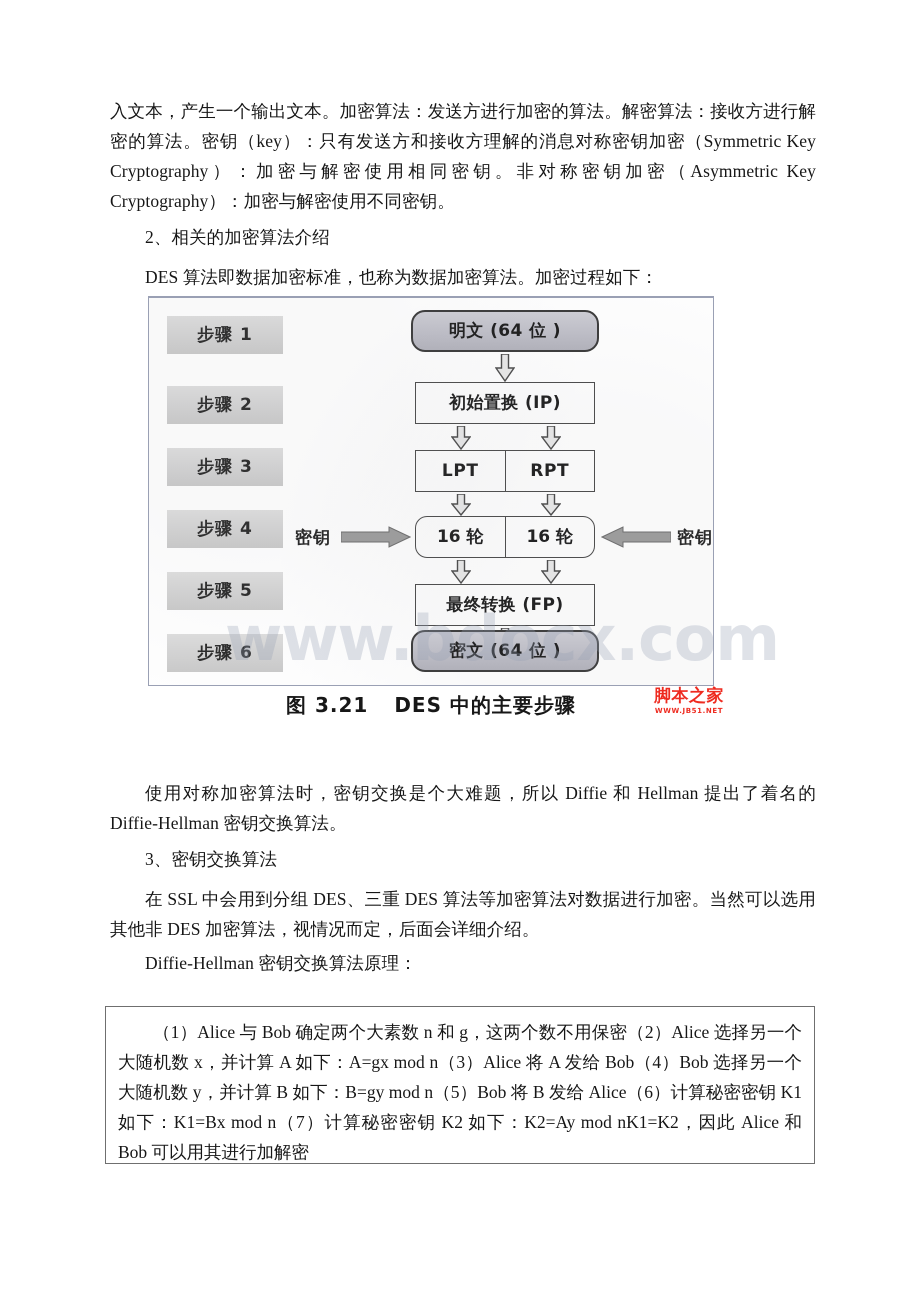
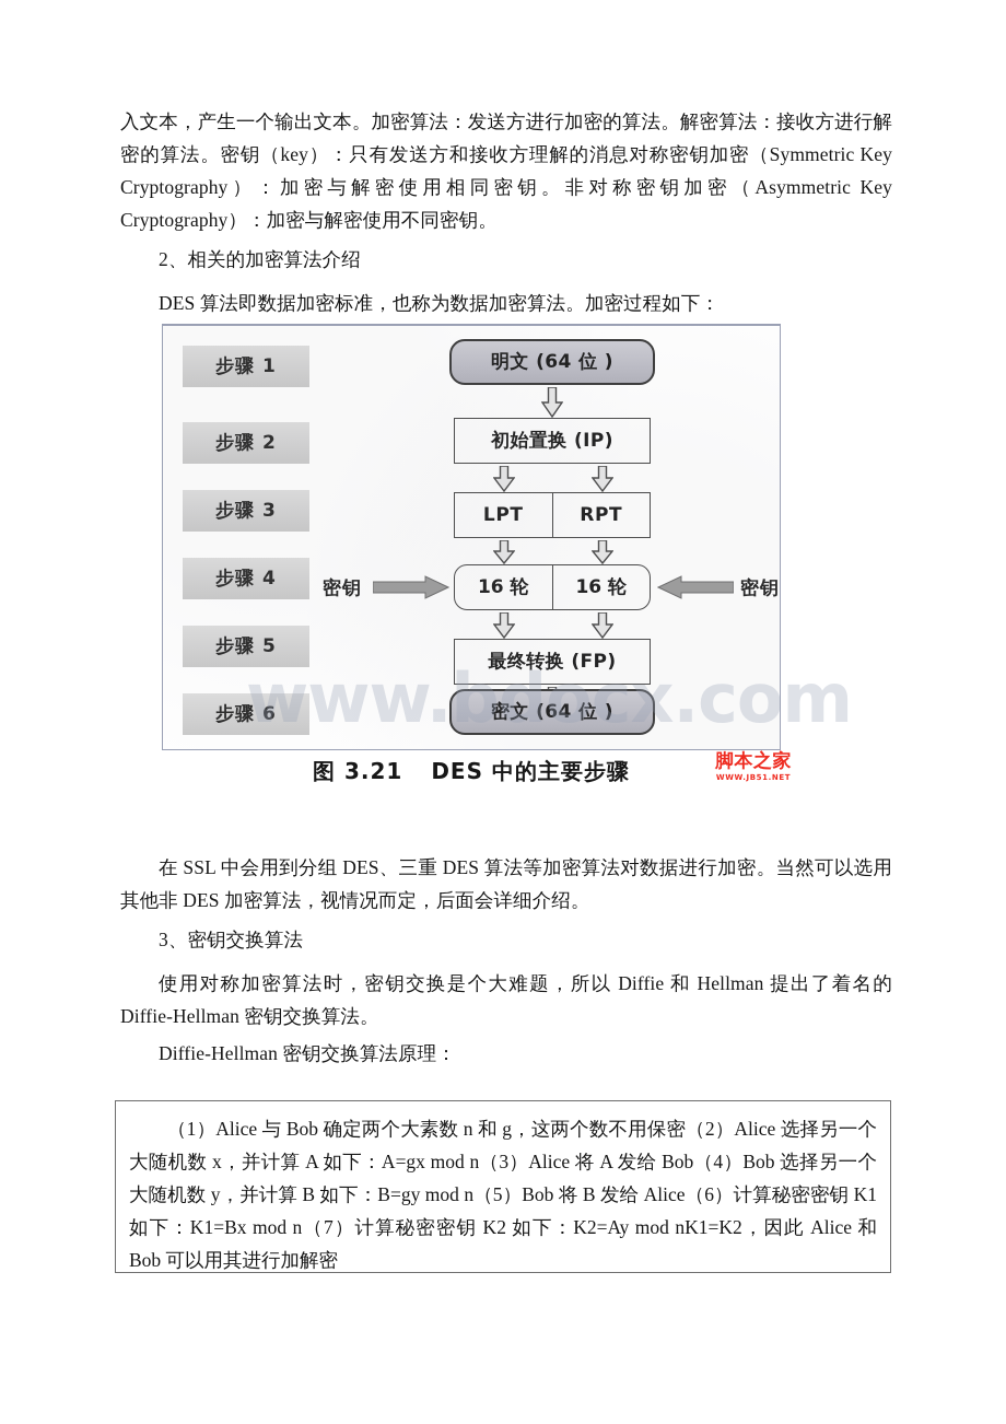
  入文本，产生一个输出文本。加密算法：发送方进行加密的算法。解密算法：接收方进行解密的算法。密钥（key）：只有发送方和接收方理解的消息对称密钥加密（Symmetric Key Cryptography）：加密与解密使用相同密钥。非对称密钥加密（Asymmetric Key Cryptography）：加密与解密使用不同密钥。
  2、相关的加密算法介绍
  DES 算法即数据加密标准，也称为数据加密算法。加密过程如下：
  www.bdocx.com
  图 3.21 DES 中的主要步骤
  脚本之家
  WWW.JB51.NET
- 使用对称加密算法时，密钥交换是个大难题，所以 Diffie 和 Hellman 提出了着名的 Diffie-Hellman 密钥交换算法。
+ 在 SSL 中会用到分组 DES、三重 DES 算法等加密算法对数据进行加密。当然可以选用其他非 DES 加密算法，视情况而定，后面会详细介绍。
  3、密钥交换算法
- 在 SSL 中会用到分组 DES、三重 DES 算法等加密算法对数据进行加密。当然可以选用其他非 DES 加密算法，视情况而定，后面会详细介绍。
+ 使用对称加密算法时，密钥交换是个大难题，所以 Diffie 和 Hellman 提出了着名的 Diffie-Hellman 密钥交换算法。
  Diffie-Hellman 密钥交换算法原理：
  （1）Alice 与 Bob 确定两个大素数 n 和 g，这两个数不用保密（2）Alice 选择另一个大随机数 x，并计算 A 如下：A=gx mod n（3）Alice 将 A 发给 Bob（4）Bob 选择另一个大随机数 y，并计算 B 如下：B=gy mod n（5）Bob 将 B 发给 Alice（6）计算秘密密钥 K1 如下：K1=Bx mod n（7）计算秘密密钥 K2 如下：K2=Ay mod nK1=K2，因此 Alice 和 Bob 可以用其进行加解密
